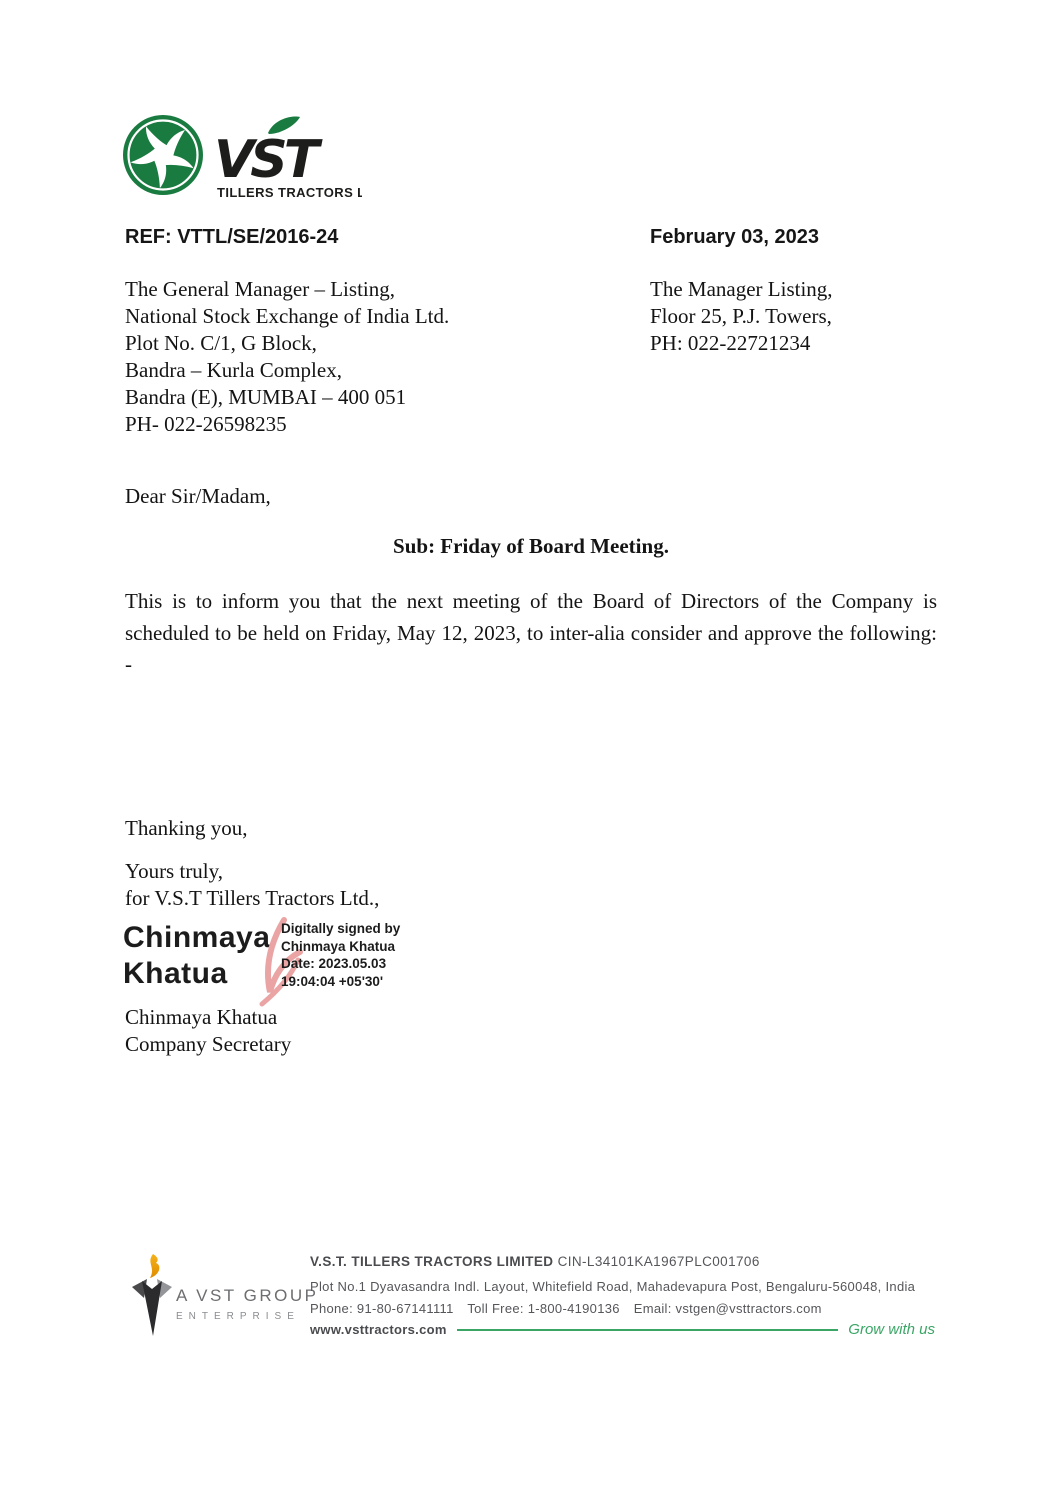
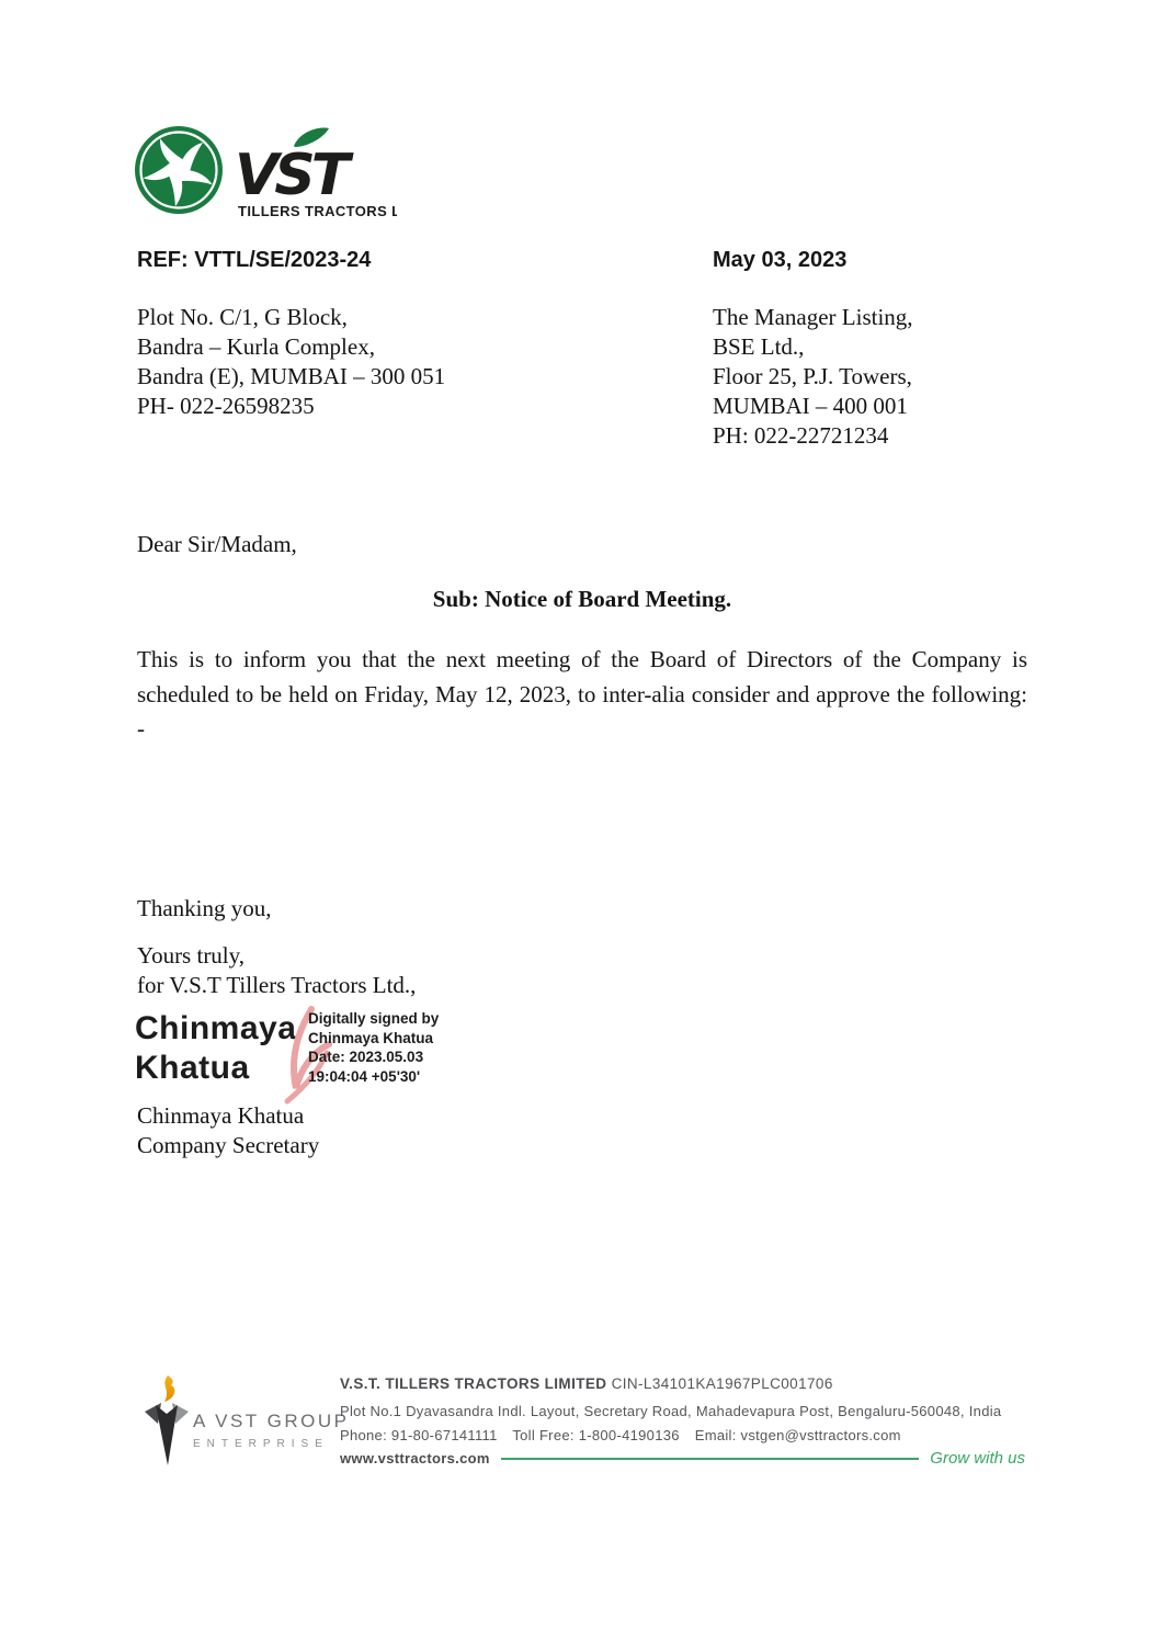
  VST
  TILLERS TRACTORS L
- REF: VTTL/SE/2016-24
+ REF: VTTL/SE/2023-24
- February 03, 2023
+ May 03, 2023
- The General Manager – Listing,
- National Stock Exchange of India Ltd.
  Plot No. C/1, G Block,
  Bandra – Kurla Complex,
- Bandra (E), MUMBAI – 400 051
+ Bandra (E), MUMBAI – 300 051
  PH- 022-26598235
  The Manager Listing,
+ BSE Ltd.,
  Floor 25, P.J. Towers,
+ MUMBAI – 400 001
  PH: 022-22721234
  Dear Sir/Madam,
- Sub: Friday of Board Meeting.
+ Sub: Notice of Board Meeting.
  This is to inform you that the next meeting of the Board of Directors of the Company is scheduled to be held on Friday, May 12, 2023, to inter-alia consider and approve the following: -
  Thanking you,
  Yours truly,
  for V.S.T Tillers Tractors Ltd.,
  Chinmaya
  Khatua
  Digitally signed by
  Chinmaya Khatua
  Date: 2023.05.03
  19:04:04 +05'30'
  Chinmaya Khatua
  Company Secretary
  A VST GROUP
  ENTERPRISE
  V.S.T. TILLERS TRACTORS LIMITED CIN-L34101KA1967PLC001706
- Plot No.1 Dyavasandra Indl. Layout, Whitefield Road, Mahadevapura Post, Bengaluru-560048, India
+ Plot No.1 Dyavasandra Indl. Layout, Secretary Road, Mahadevapura Post, Bengaluru-560048, India
  Phone: 91-80-67141111 Toll Free: 1-800-4190136 Email: vstgen@vsttractors.com
  www.vsttractors.com
  Grow with us
